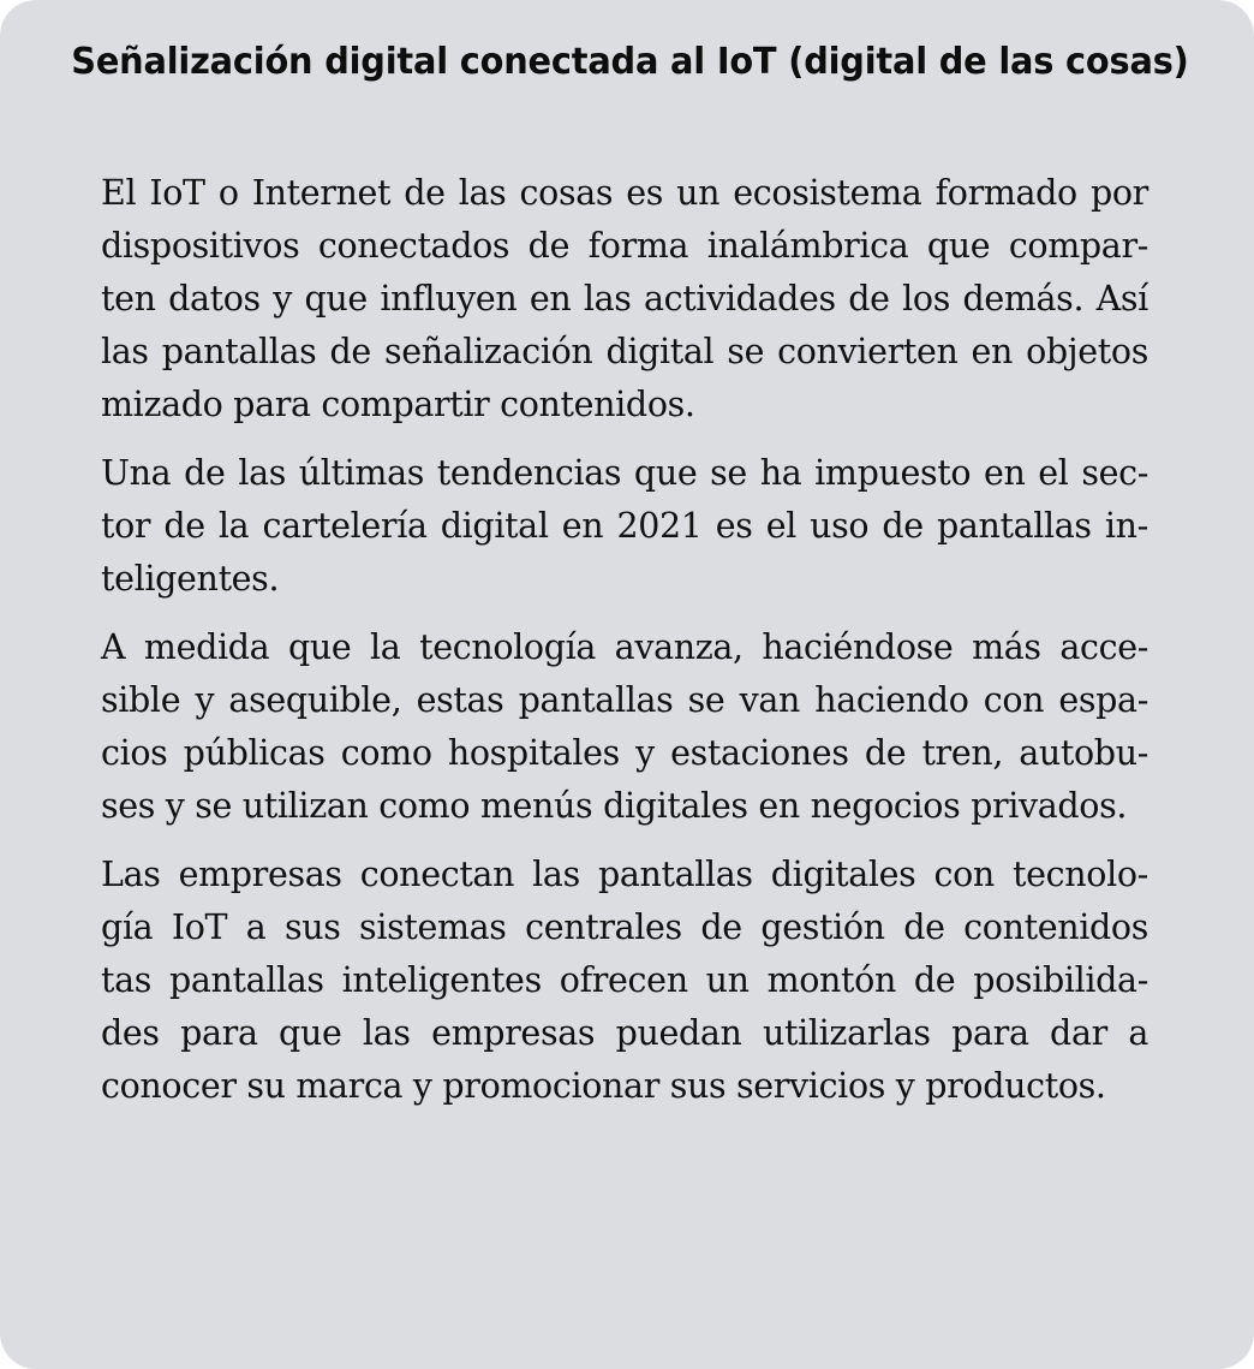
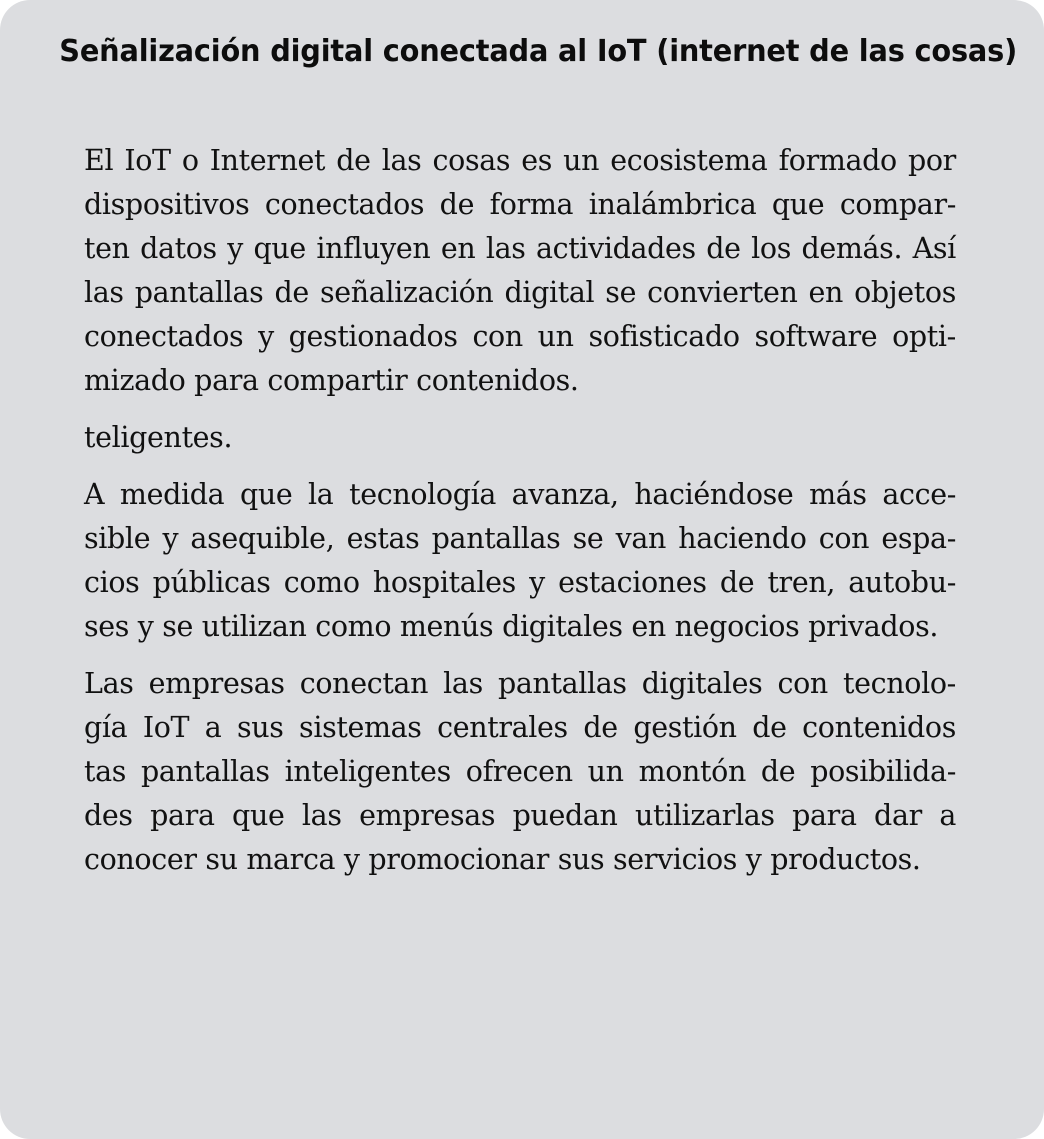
- Señalización digital conectada al IoT (digital de las cosas)
+ Señalización digital conectada al IoT (internet de las cosas)
  El IoT o Internet de las cosas es un ecosistema formado por
  dispositivos conectados de forma inalámbrica que compar-
  ten datos y que influyen en las actividades de los demás. Así
  las pantallas de señalización digital se convierten en objetos
+ conectados y gestionados con un sofisticado software opti-
  mizado para compartir contenidos.
- Una de las últimas tendencias que se ha impuesto en el sec-
- tor de la cartelería digital en 2021 es el uso de pantallas in-
  teligentes.
  A medida que la tecnología avanza, haciéndose más acce-
  sible y asequible, estas pantallas se van haciendo con espa-
  cios públicas como hospitales y estaciones de tren, autobu-
  ses y se utilizan como menús digitales en negocios privados.
  Las empresas conectan las pantallas digitales con tecnolo-
  gía IoT a sus sistemas centrales de gestión de contenidos
  tas pantallas inteligentes ofrecen un montón de posibilida-
  des para que las empresas puedan utilizarlas para dar a
  conocer su marca y promocionar sus servicios y productos.
